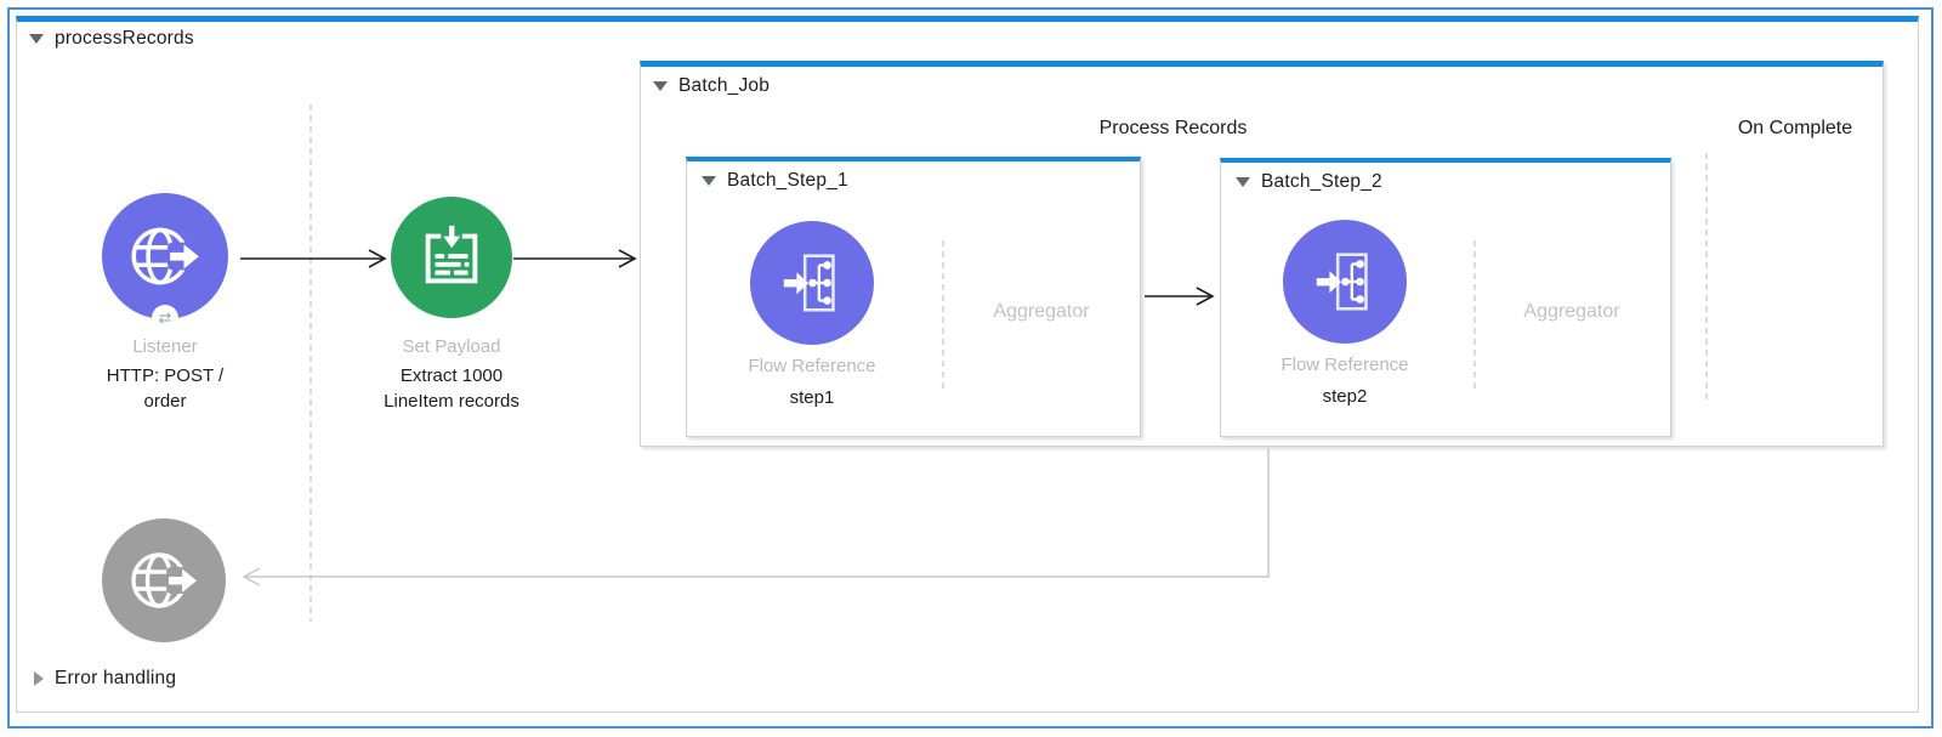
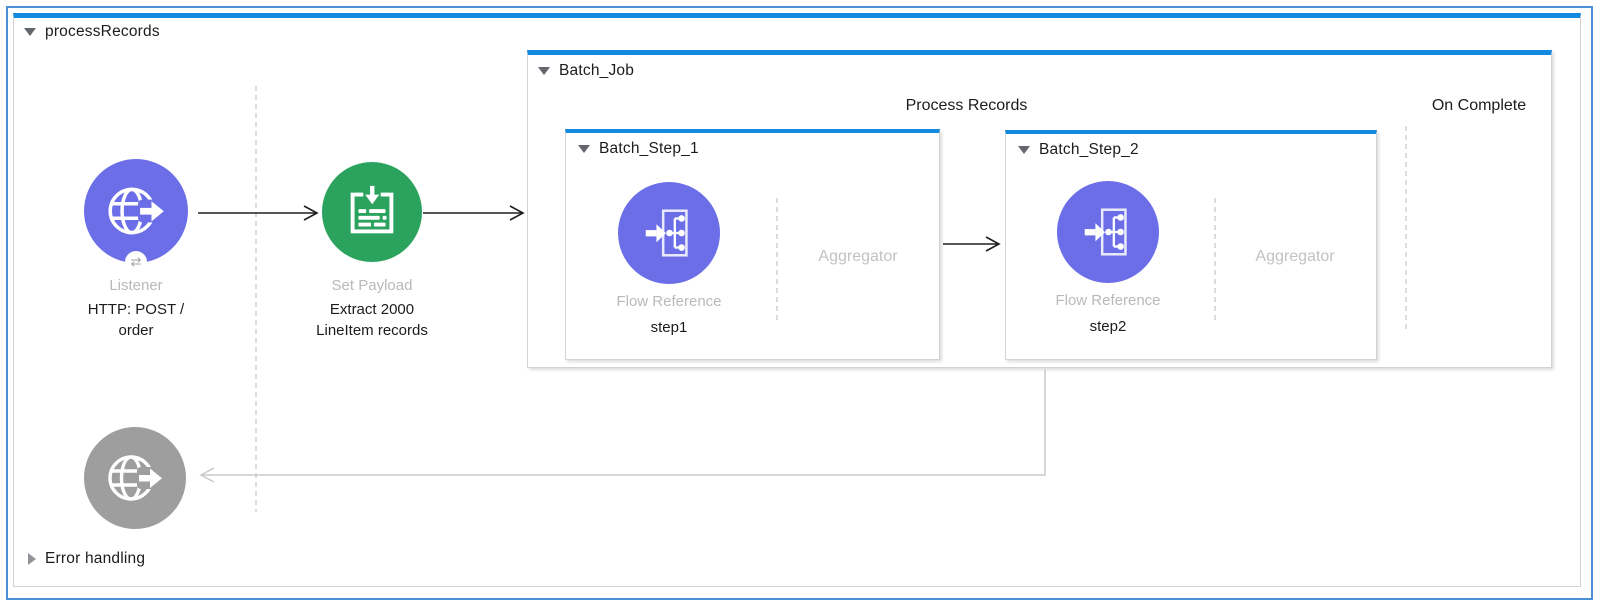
  processRecords
  Batch_Job
  Process Records
  On Complete
  Batch_Step_1
  Batch_Step_2
  ⇄
  Listener
  HTTP: POST / order
  Set Payload
- Extract 1000 LineItem records
+ Extract 2000 LineItem records
  Flow Reference
  step1
  Aggregator
  Flow Reference
  step2
  Aggregator
  Error handling
